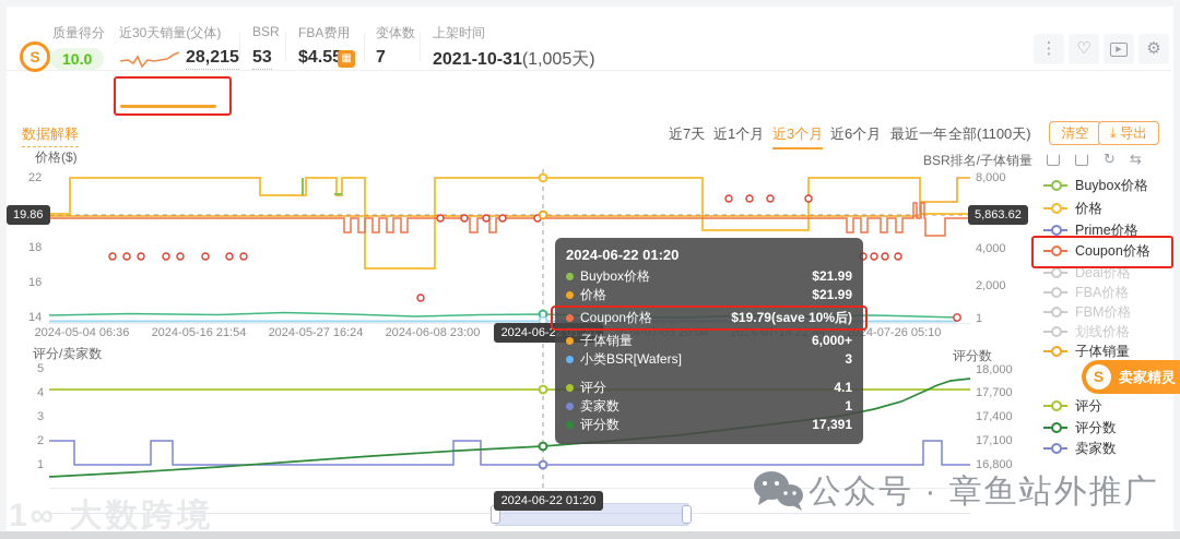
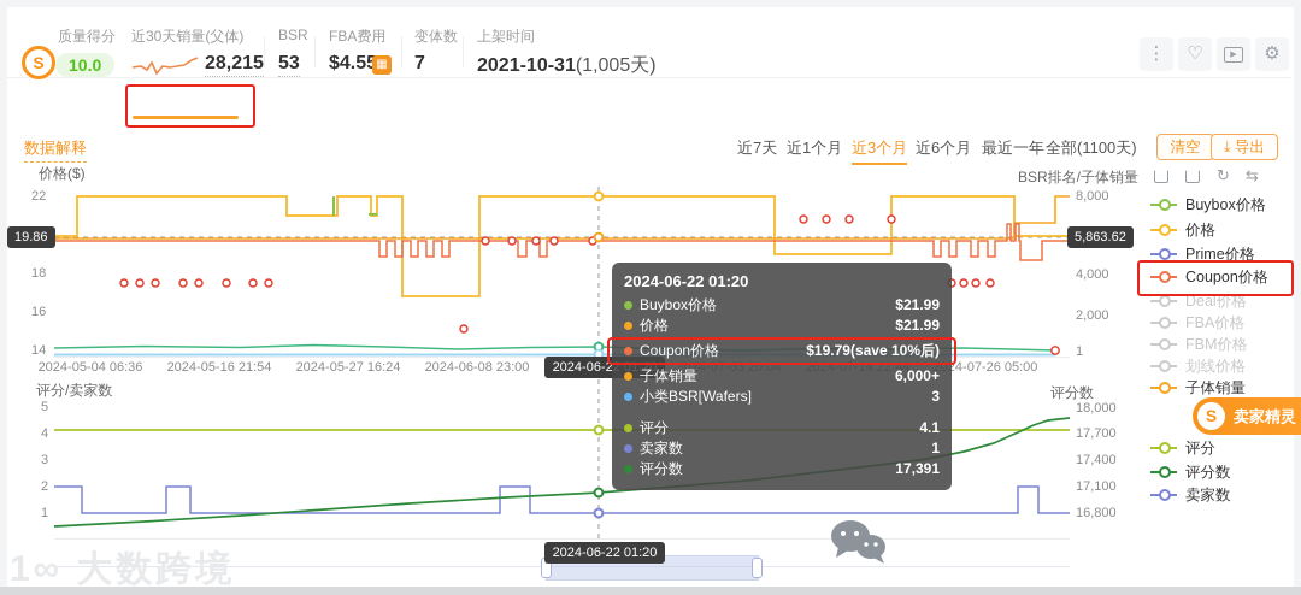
  S
  质量得分
  10.0
  近30天销量(父体)
  28,215
  BSR
  53
  FBA费用
  $4.5
  ▦
  变体数
  7
  上架时间
  2021-10-31(1,005天)
  ⋮
  ♡
  ⚙
  数据解释
  近7天
  近1个月
  近3个月
  近6个月
  最近一年
  全部(1100天)
  清空
  ⤓ 导出
  价格($)
  BSR排名/子体销量
  ↻
  ⇆
  22
  18
  16
  14
  8,000
  4,000
  2,000
  1
  19.86
  5,863.62
  2024-05-04 06:36
  2024-05-16 21:54
  2024-05-27 16:24
  2024-06-08 23:00
  2024-07-03 20:04
  2024-07-14 22:44
- 2024-07-26 05:10
+ 2024-07-26 05:00
  2024-06-22 01:20
  评分/卖家数
  评分数
  5
  4
  3
  2
  1
  18,000
  17,700
  17,400
  17,100
  16,800
  2024-06-22 01:20
  Buybox价格
  价格
  Prime价格
  Coupon价格
  Deal价格
  FBA价格
  FBM价格
  划线价格
  子体销量
  评分
  评分数
  卖家数
  S
  卖家精灵
  2024-06-22 01:20
  Buybox价格
  $21.99
  价格
  $21.99
  Coupon价格
  $19.79(save 10%后)
  子体销量
  6,000+
  小类BSR[Wafers]
  3
  评分
  4.1
  卖家数
  1
  评分数
  17,391
  1∞ 大数跨境
- 公众号 · 章鱼站外推广
